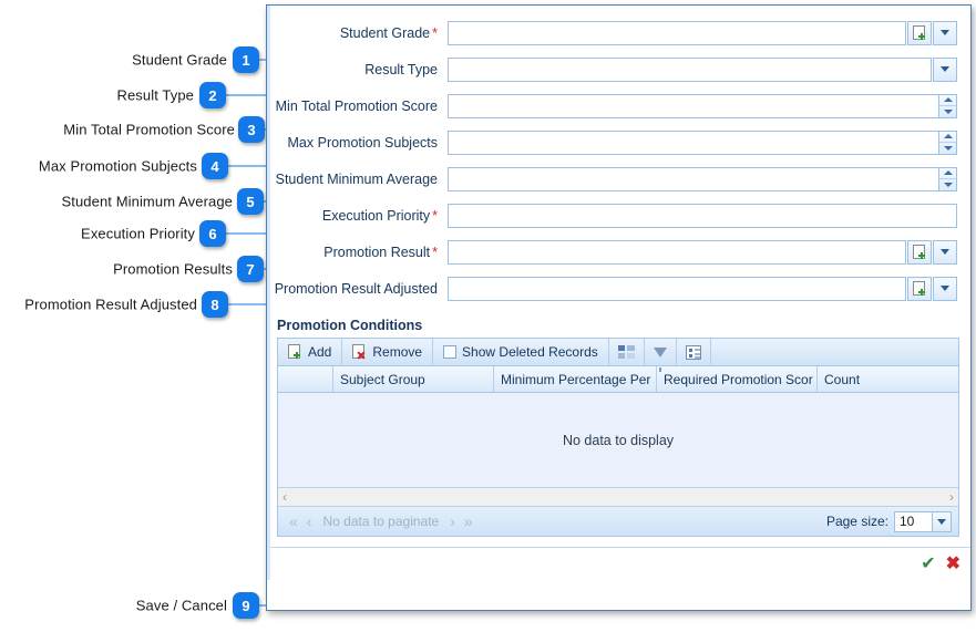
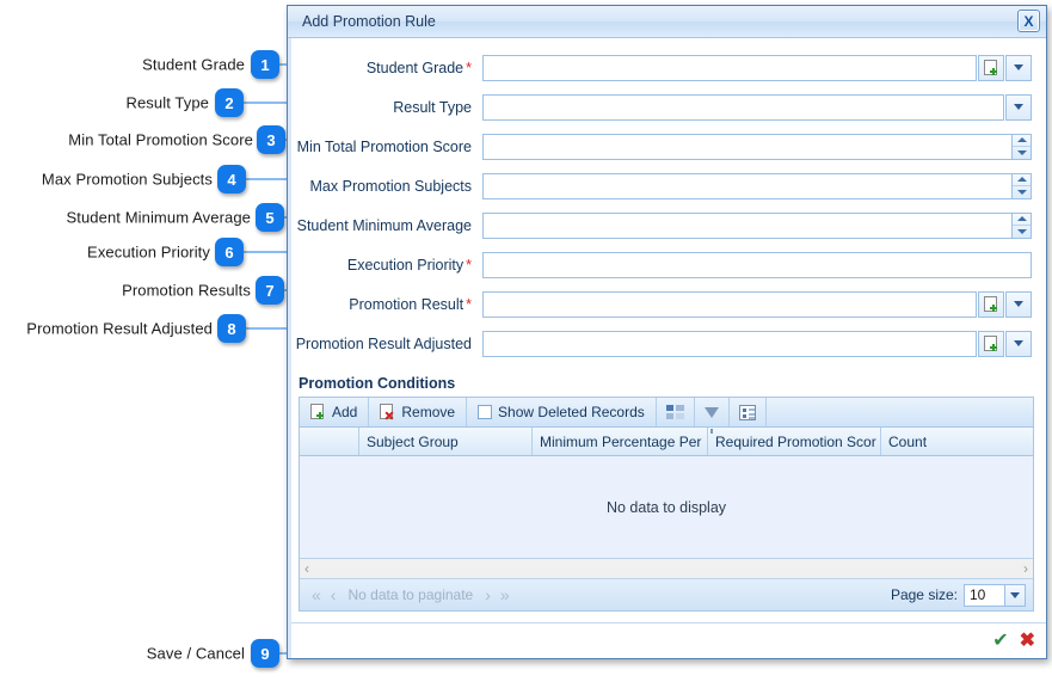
  Student Grade
  1
  Result Type
  2
  Min Total Promotion Score
  3
  Max Promotion Subjects
  4
  Student Minimum Average
  5
  Execution Priority
  6
  Promotion Results
  7
  Promotion Result Adjusted
  8
  Save / Cancel
  9
+ Add Promotion Rule
+ X
  Student Grade *
  Result Type
  Min Total Promotion Score
  Max Promotion Subjects
  Student Minimum Average
  Execution Priority *
  Promotion Result *
  Promotion Result Adjusted
  Promotion Conditions
  Add
  Remove
  Show Deleted Records
  Subject Group
  Minimum Percentage Per
  Required Promotion Scor
  Count
  No data to display
  ‹
  ›
  «
  ‹
  No data to paginate
  ›
  »
  Page size:
  10
  ✔
  ✖
